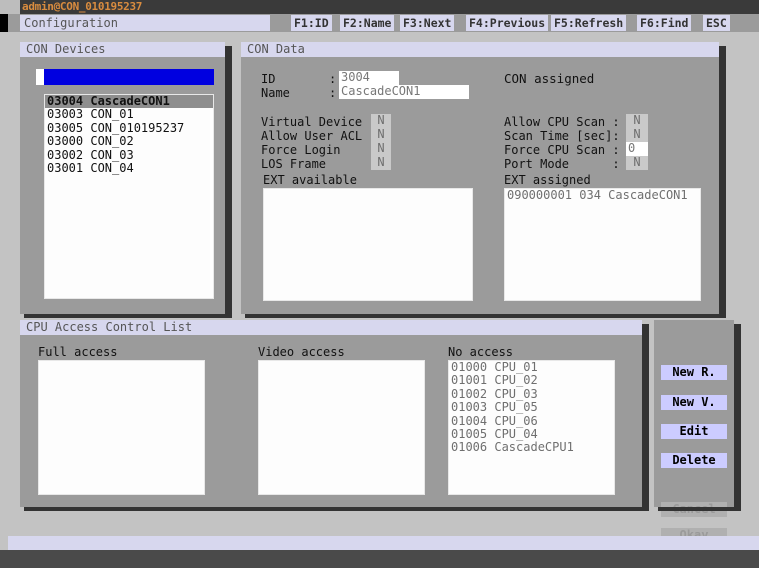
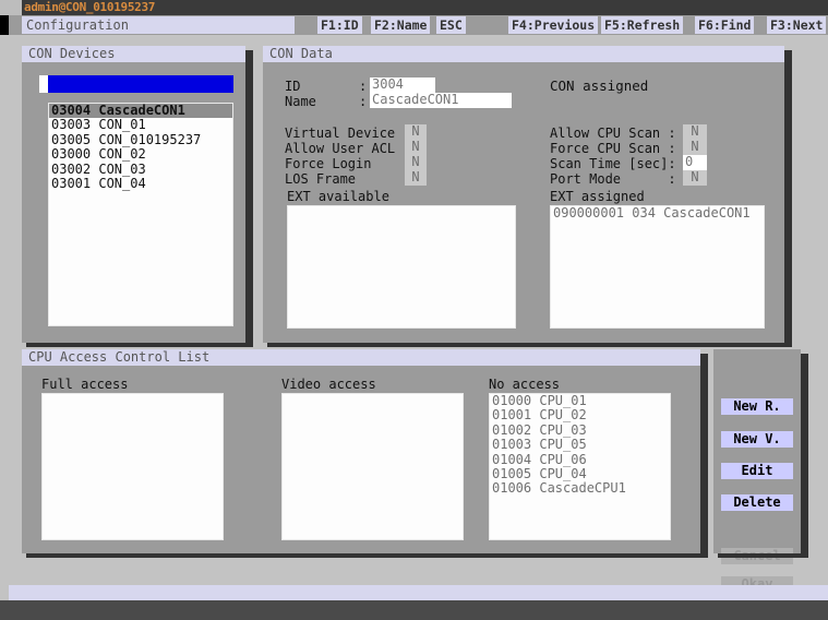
  admin@CON_010195237
  Configuration
  F1:ID
  F2:Name
- F3:Next
+ ESC
  F4:Previous
  F5:Refresh
  F6:Find
- ESC
+ F3:Next
  CON Devices
  03004 CascadeCON1
  03003 CON_01
  03005 CON_010195237
  03000 CON_02
  03002 CON_03
  03001 CON_04
  CON Data
  ID
  :
  3004
  Name
  :
  CascadeCON1
  Virtual Device
  N
  Allow User ACL
  N
  Force Login
  N
  LOS Frame
  N
  CON assigned
  Allow CPU Scan :
  N
- Scan Time [sec]:
+ Force CPU Scan :
  N
- Force CPU Scan :
+ Scan Time [sec]:
  0
  Port Mode :
  N
  EXT available
  EXT assigned
  090000001 034 CascadeCON1
  CPU Access Control List
  Full access
  Video access
  No access
  01000 CPU_01
  01001 CPU_02
  01002 CPU_03
  01003 CPU_05
  01004 CPU_06
  01005 CPU_04
  01006 CascadeCPU1
  New R.
  New V.
  Edit
  Delete
  Okay
